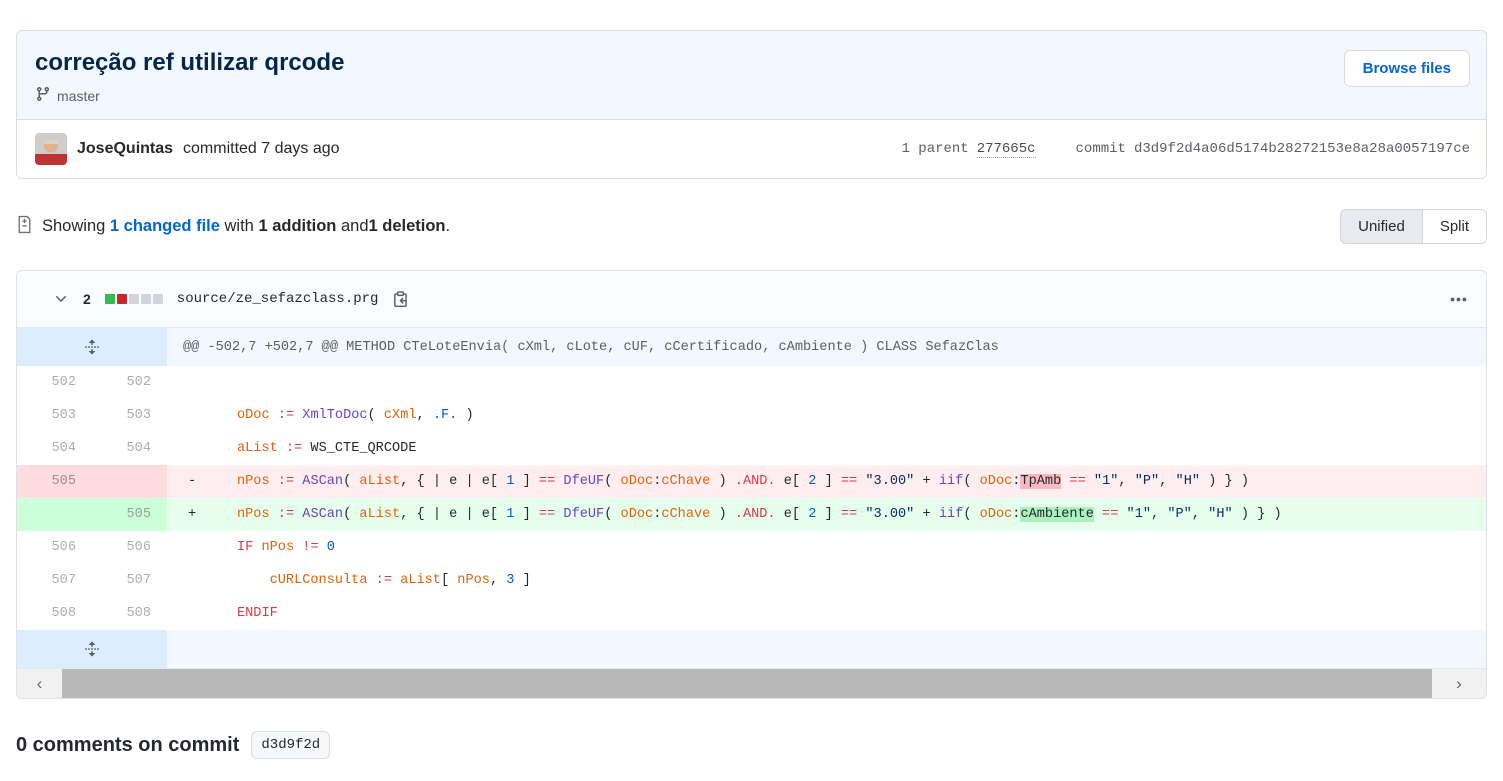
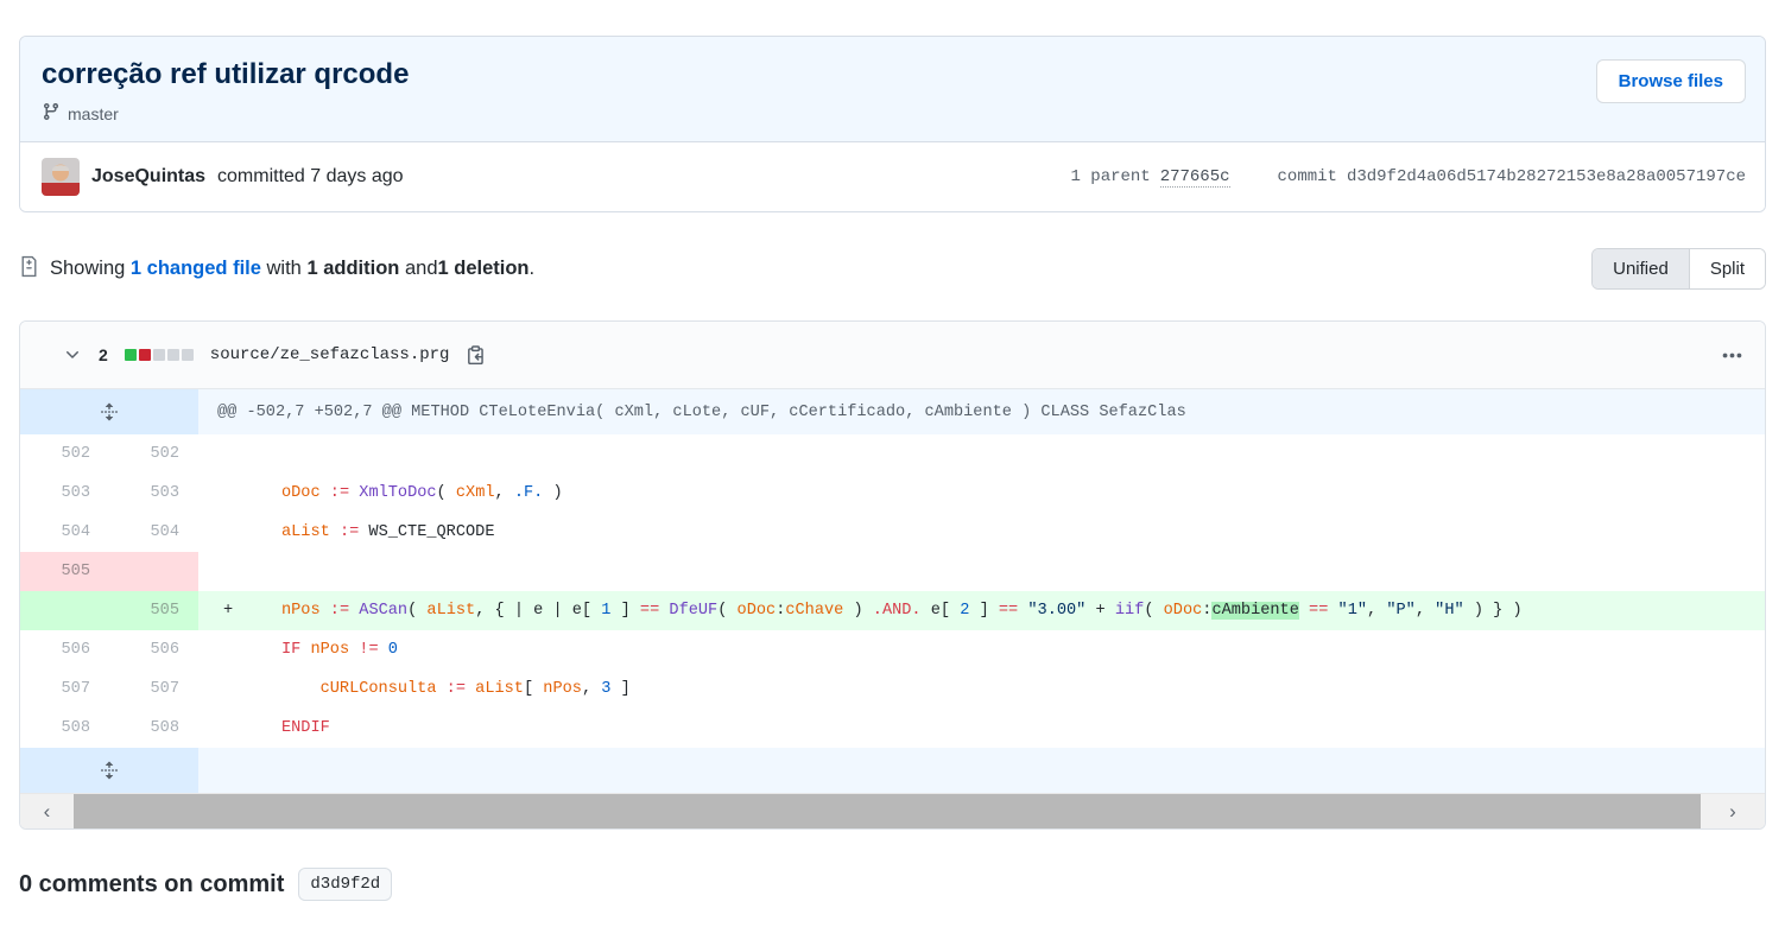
  correção ref utilizar qrcode
  master
  Browse files
  JoseQuintas
  committed 7 days ago
  1 parent
  277665c
  commit
  d3d9f2d4a06d5174b28272153e8a28a0057197ce
  Showing 1 changed file with 1 addition and1 deletion.
  Unified
  Split
  2
  source/ze_sefazclass.prg
  @@ -502,7 +502,7 @@ METHOD CTeLoteEnvia( cXml, cLote, cUF, cCertificado, cAmbiente ) CLASS SefazClas
  502
  502
  503
  503
  oDoc := XmlToDoc( cXml, .F. )
  504
  504
  aList := WS_CTE_QRCODE
  505
- - nPos := ASCan( aList, { | e | e[ 1 ] == DfeUF( oDoc:cChave ) .AND. e[ 2 ] == "3.00" + iif( oDoc:TpAmb == "1", "P", "H" ) } )
  505
  + nPos := ASCan( aList, { | e | e[ 1 ] == DfeUF( oDoc:cChave ) .AND. e[ 2 ] == "3.00" + iif( oDoc:cAmbiente == "1", "P", "H" ) } )
  506
  506
  IF nPos != 0
  507
  507
  cURLConsulta := aList[ nPos, 3 ]
  508
  508
  ENDIF
  ‹
  ›
  0 comments on commit
  d3d9f2d
